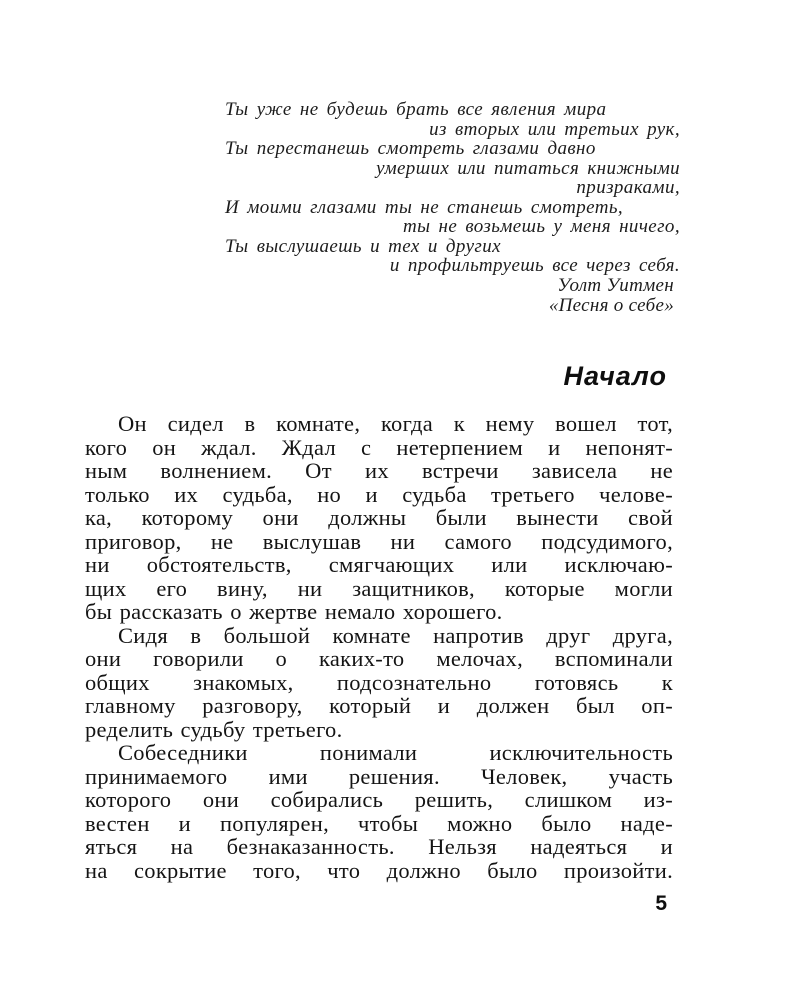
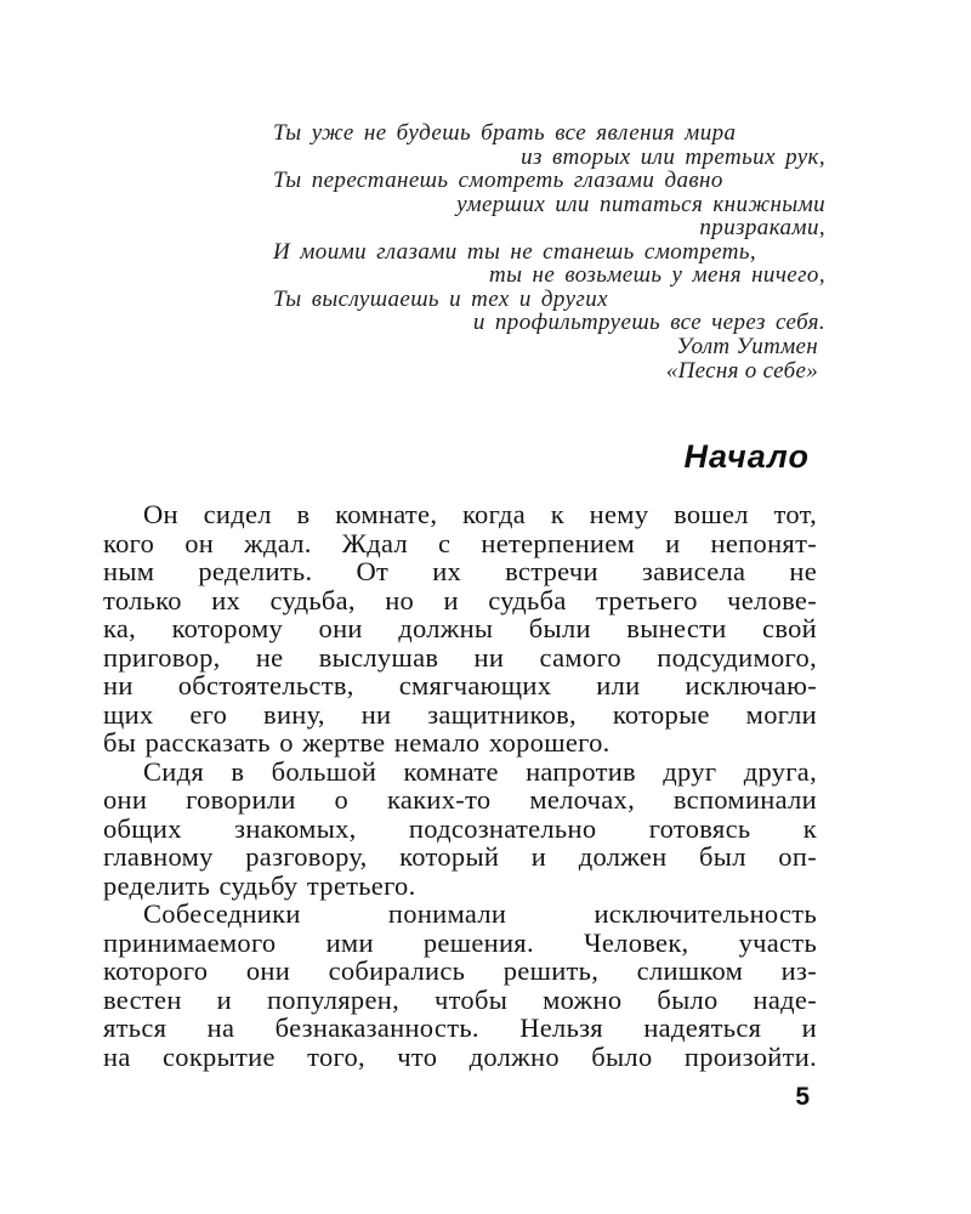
  Ты уже не будешь брать все явления мира
  из вторых или третьих рук,
  Ты перестанешь смотреть глазами давно
  умерших или питаться книжными
  призраками,
  И моими глазами ты не станешь смотреть,
  ты не возьмешь у меня ничего,
  Ты выслушаешь и тех и других
  и профильтруешь все через себя.
  Уолт Уитмен
  «Песня о себе»
  Начало
  Он сидел в комнате, когда к нему вошел тот,
  кого он ждал. Ждал с нетерпением и непонят-
- ным волнением. От их встречи зависела не
+ ным ределить. От их встречи зависела не
  только их судьба, но и судьба третьего челове-
  ка, которому они должны были вынести свой
  приговор, не выслушав ни самого подсудимого,
  ни обстоятельств, смягчающих или исключаю-
  щих его вину, ни защитников, которые могли
  бы рассказать о жертве немало хорошего.
  Сидя в большой комнате напротив друг друга,
  они говорили о каких-то мелочах, вспоминали
  общих знакомых, подсознательно готовясь к
  главному разговору, который и должен был оп-
  ределить судьбу третьего.
  Собеседники понимали исключительность
  принимаемого ими решения. Человек, участь
  которого они собирались решить, слишком из-
  вестен и популярен, чтобы можно было наде-
  яться на безнаказанность. Нельзя надеяться и
  на сокрытие того, что должно было произойти.
  5
